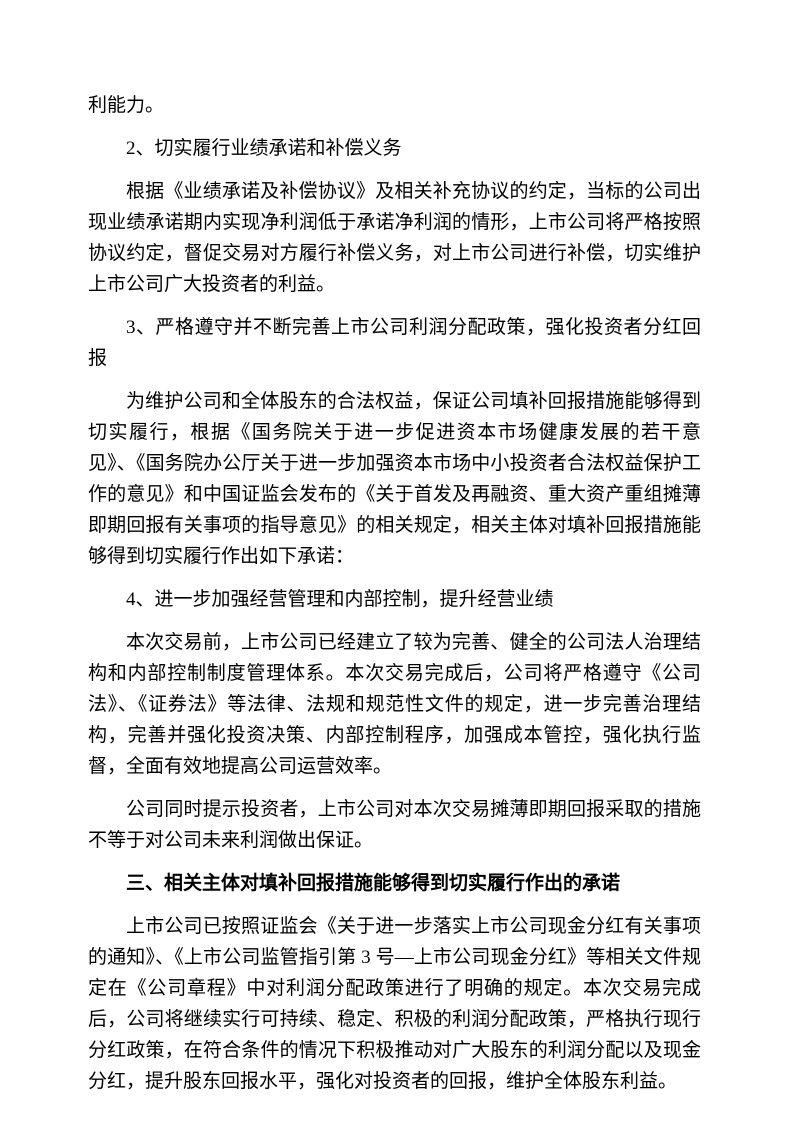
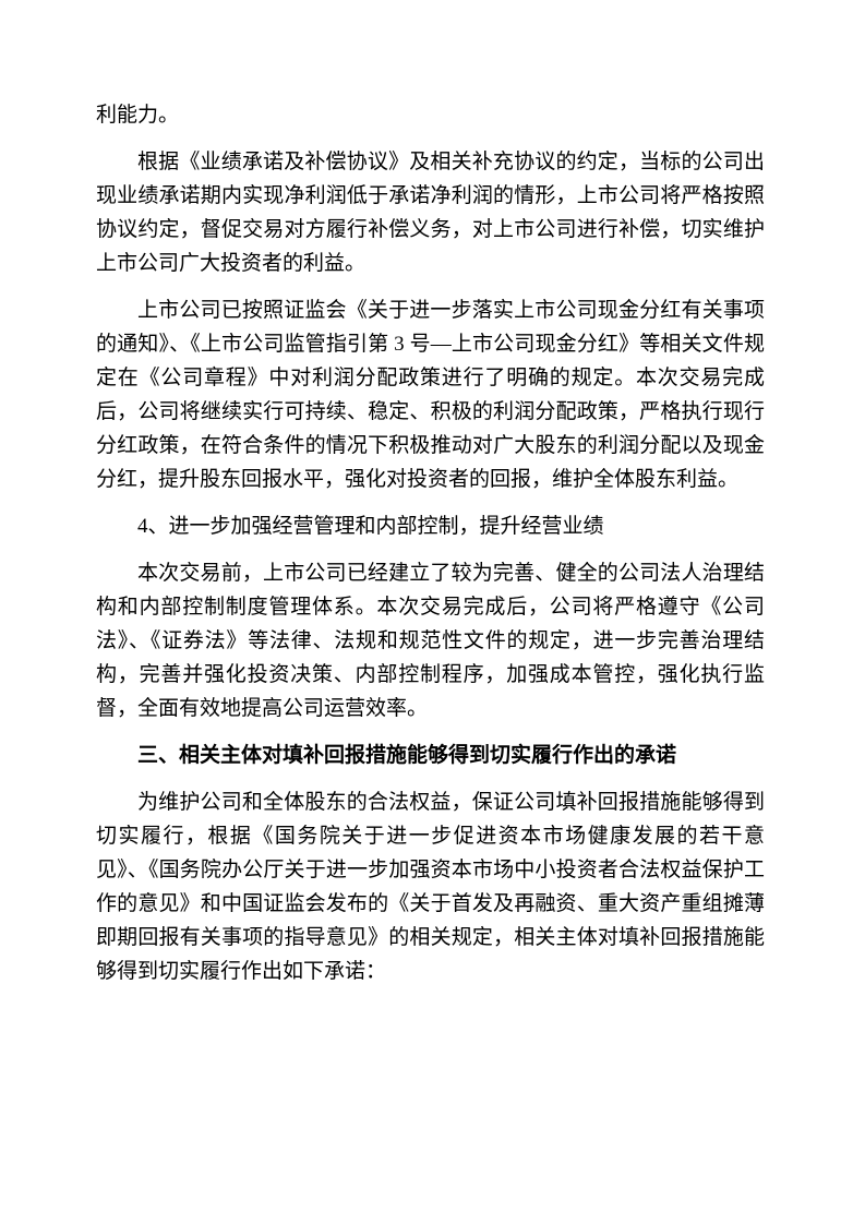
  利能力。
- 2、切实履行业绩承诺和补偿义务
  根据《业绩承诺及补偿协议》及相关补充协议的约定，当标的公司出现业绩承诺期内实现净利润低于承诺净利润的情形，上市公司将严格按照协议约定，督促交易对方履行补偿义务，对上市公司进行补偿，切实维护上市公司广大投资者的利益。
- 3、严格遵守并不断完善上市公司利润分配政策，强化投资者分红回报
- 为维护公司和全体股东的合法权益，保证公司填补回报措施能够得到切实履行，根据《国务院关于进一步促进资本市场健康发展的若干意见》、《国务院办公厅关于进一步加强资本市场中小投资者合法权益保护工作的意见》和中国证监会发布的《关于首发及再融资、重大资产重组摊薄即期回报有关事项的指导意见》的相关规定，相关主体对填补回报措施能够得到切实履行作出如下承诺：
+ 上市公司已按照证监会《关于进一步落实上市公司现金分红有关事项的通知》、《上市公司监管指引第 3 号—上市公司现金分红》等相关文件规定在《公司章程》中对利润分配政策进行了明确的规定。本次交易完成后，公司将继续实行可持续、稳定、积极的利润分配政策，严格执行现行分红政策，在符合条件的情况下积极推动对广大股东的利润分配以及现金分红，提升股东回报水平，强化对投资者的回报，维护全体股东利益。
  4、进一步加强经营管理和内部控制，提升经营业绩
  本次交易前，上市公司已经建立了较为完善、健全的公司法人治理结构和内部控制制度管理体系。本次交易完成后，公司将严格遵守《公司法》、《证券法》等法律、法规和规范性文件的规定，进一步完善治理结构，完善并强化投资决策、内部控制程序，加强成本管控，强化执行监督，全面有效地提高公司运营效率。
- 公司同时提示投资者，上市公司对本次交易摊薄即期回报采取的措施不等于对公司未来利润做出保证。
  三、相关主体对填补回报措施能够得到切实履行作出的承诺
- 上市公司已按照证监会《关于进一步落实上市公司现金分红有关事项的通知》、《上市公司监管指引第 3 号—上市公司现金分红》等相关文件规定在《公司章程》中对利润分配政策进行了明确的规定。本次交易完成后，公司将继续实行可持续、稳定、积极的利润分配政策，严格执行现行分红政策，在符合条件的情况下积极推动对广大股东的利润分配以及现金分红，提升股东回报水平，强化对投资者的回报，维护全体股东利益。
+ 为维护公司和全体股东的合法权益，保证公司填补回报措施能够得到切实履行，根据《国务院关于进一步促进资本市场健康发展的若干意见》、《国务院办公厅关于进一步加强资本市场中小投资者合法权益保护工作的意见》和中国证监会发布的《关于首发及再融资、重大资产重组摊薄即期回报有关事项的指导意见》的相关规定，相关主体对填补回报措施能够得到切实履行作出如下承诺：
